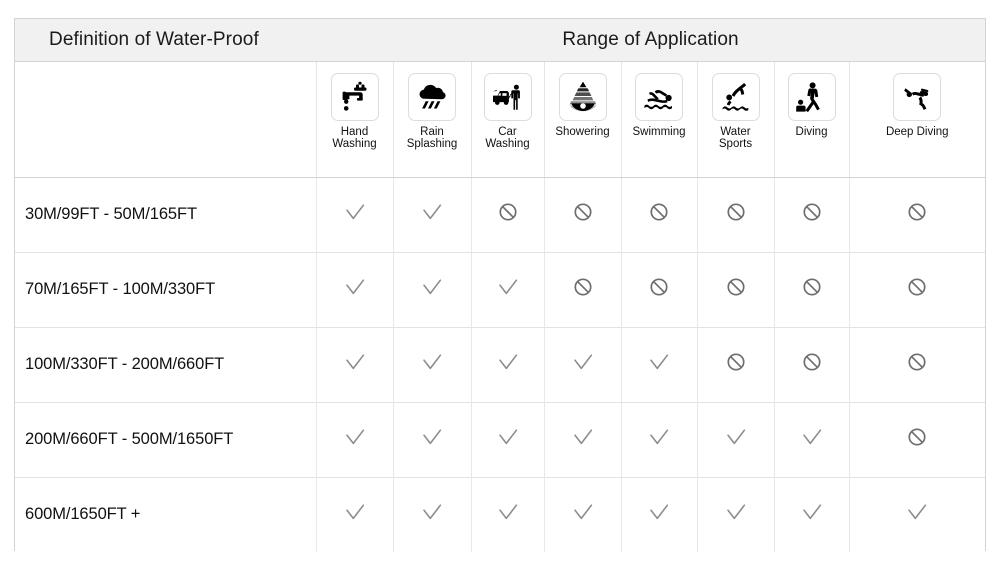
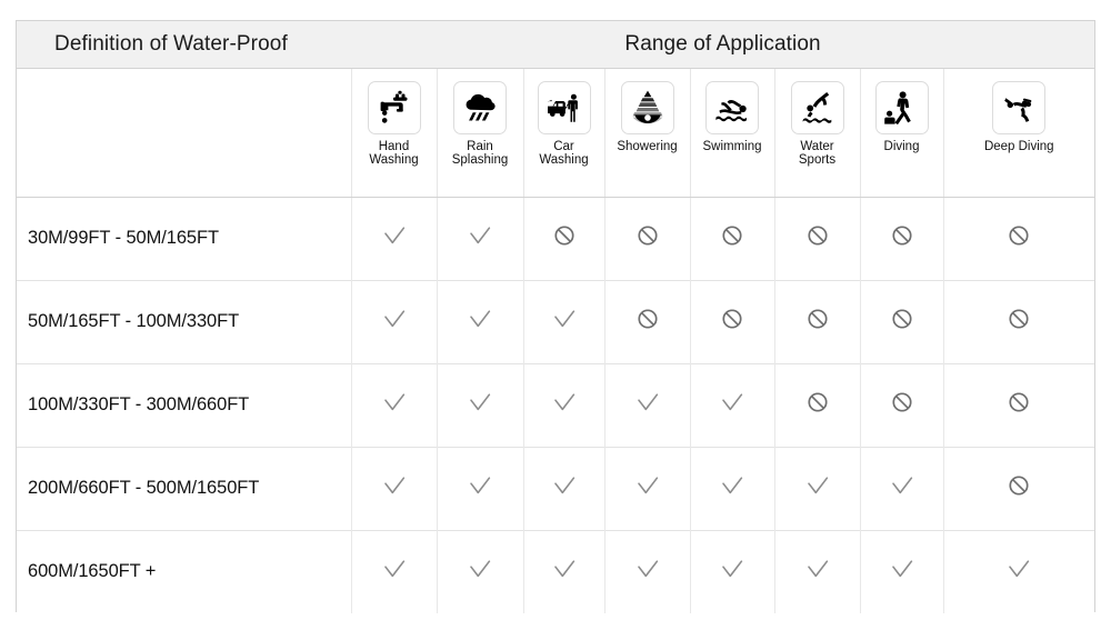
  Definition of Water-Proof	Range of Application
  	Hand Washing	Rain Splashing	Car Washing	Showering	Swimming	Water Sports	Diving	Deep Diving
  30M/99FT - 50M/165FT
- 70M/165FT - 100M/330FT
+ 50M/165FT - 100M/330FT
- 100M/330FT - 200M/660FT
+ 100M/330FT - 300M/660FT
  200M/660FT - 500M/1650FT
  600M/1650FT +
